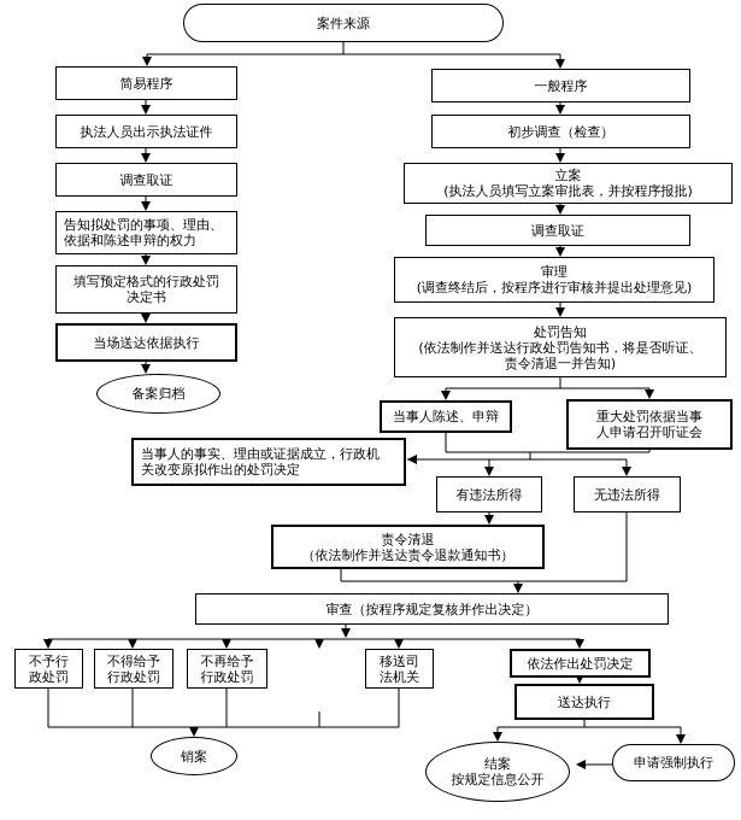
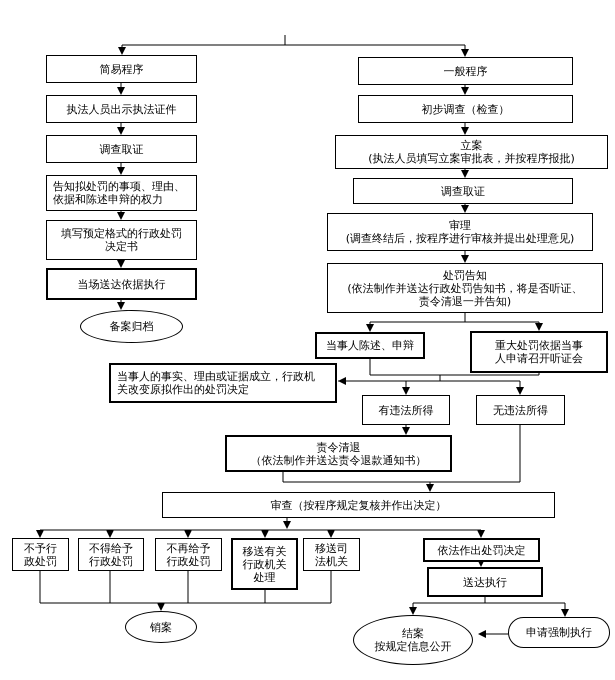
- 案件来源
  简易程序
  执法人员出示执法证件
  调查取证
  告知拟处罚的事项、理由、
  依据和陈述申辩的权力
  填写预定格式的行政处罚
  决定书
  当场送达依据执行
  备案归档
  一般程序
  初步调查（检查）
  立案
  (执法人员填写立案审批表，并按程序报批)
  调查取证
  审理
  (调查终结后，按程序进行审核并提出处理意见)
  处罚告知
  (依法制作并送达行政处罚告知书，将是否听证、
  责令清退一并告知)
  当事人陈述、申辩
  重大处罚依据当事
  人申请召开听证会
  当事人的事实、理由或证据成立，行政机
  关改变原拟作出的处罚决定
  有违法所得
  无违法所得
  责令清退
  （依法制作并送达责令退款通知书）
  审查（按程序规定复核并作出决定）
  不予行
  政处罚
  不得给予
  行政处罚
  不再给予
  行政处罚
+ 移送有关
+ 行政机关
+ 处理
  移送司
  法机关
  依法作出处罚决定
  送达执行
  销案
  结案
  按规定信息公开
  申请强制执行
